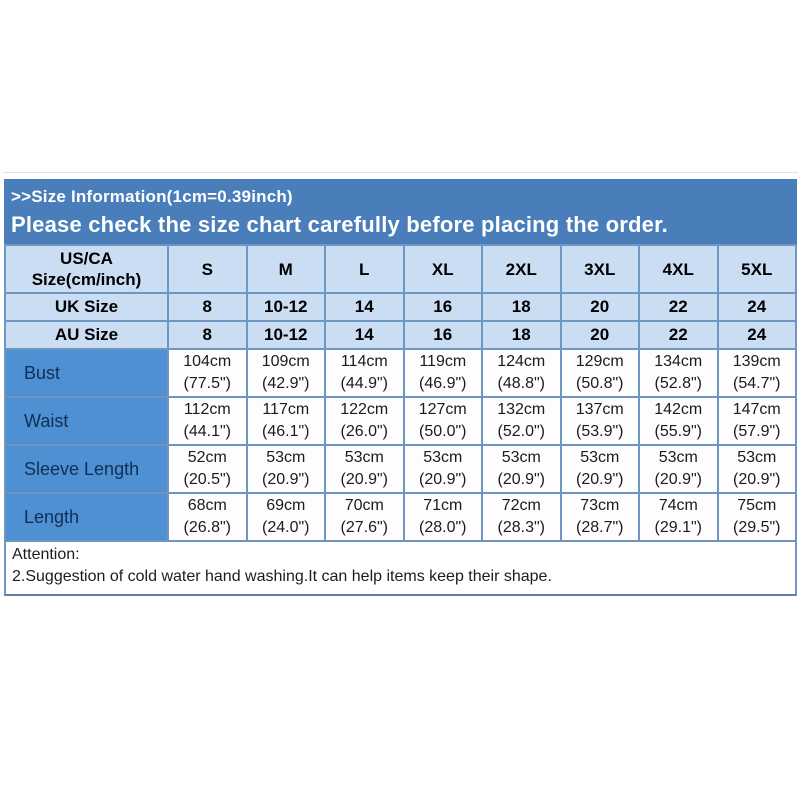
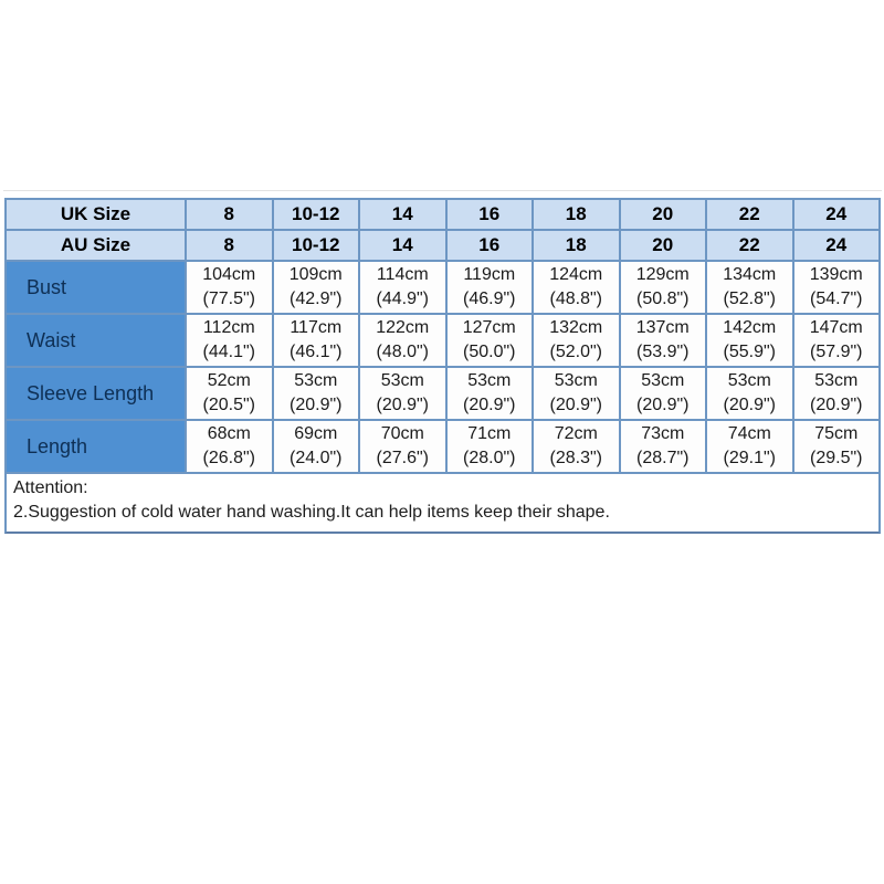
- >>Size Information(1cm=0.39inch)
- Please check the size chart carefully before placing the order.
- US/CA Size(cm/inch)	S	M	L	XL	2XL	3XL	4XL	5XL
  UK Size	8	10-12	14	16	18	20	22	24
  AU Size	8	10-12	14	16	18	20	22	24
  Bust	104cm(77.5")	109cm(42.9")	114cm(44.9")	119cm(46.9")	124cm(48.8")	129cm(50.8")	134cm(52.8")	139cm(54.7")
- Waist	112cm(44.1")	117cm(46.1")	122cm(26.0")	127cm(50.0")	132cm(52.0")	137cm(53.9")	142cm(55.9")	147cm(57.9")
+ Waist	112cm(44.1")	117cm(46.1")	122cm(48.0")	127cm(50.0")	132cm(52.0")	137cm(53.9")	142cm(55.9")	147cm(57.9")
  Sleeve Length	52cm(20.5")	53cm(20.9")	53cm(20.9")	53cm(20.9")	53cm(20.9")	53cm(20.9")	53cm(20.9")	53cm(20.9")
  Length	68cm(26.8")	69cm(24.0")	70cm(27.6")	71cm(28.0")	72cm(28.3")	73cm(28.7")	74cm(29.1")	75cm(29.5")
  Attention:
  2.Suggestion of cold water hand washing.It can help items keep their shape.
